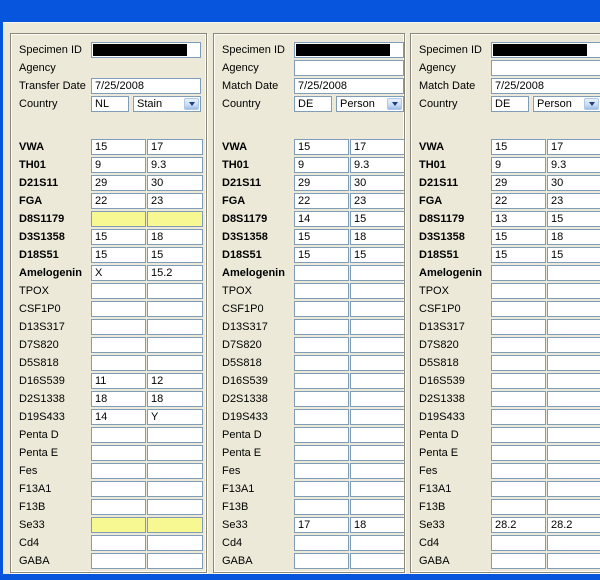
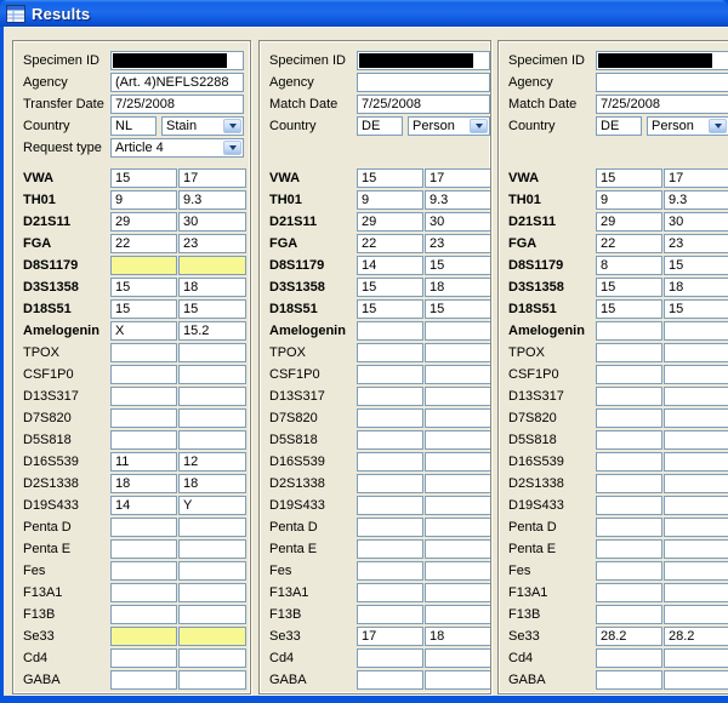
+ Results
  Specimen ID
  Agency
+ (Art. 4)NEFLS2288
  Transfer Date
  7/25/2008
  Country
  NL
  Stain
+ Request type
+ Article 4
  VWA
  15
  17
  TH01
  9
  9.3
  D21S11
  29
  30
  FGA
  22
  23
  D8S1179
  D3S1358
  15
  18
  D18S51
  15
  15
  Amelogenin
  X
  15.2
  TPOX
  CSF1P0
  D13S317
  D7S820
  D5S818
  D16S539
  11
  12
  D2S1338
  18
  18
  D19S433
  14
  Y
  Penta D
  Penta E
  Fes
  F13A1
  F13B
  Se33
  Cd4
  GABA
  Specimen ID
  Agency
  Match Date
  7/25/2008
  Country
  DE
  Person
  VWA
  15
  17
  TH01
  9
  9.3
  D21S11
  29
  30
  FGA
  22
  23
  D8S1179
  14
  15
  D3S1358
  15
  18
  D18S51
  15
  15
  Amelogenin
  TPOX
  CSF1P0
  D13S317
  D7S820
  D5S818
  D16S539
  D2S1338
  D19S433
  Penta D
  Penta E
  Fes
  F13A1
  F13B
  Se33
  17
  18
  Cd4
  GABA
  Specimen ID
  Agency
  Match Date
  7/25/2008
  Country
  DE
  Person
  VWA
  15
  17
  TH01
  9
  9.3
  D21S11
  29
  30
  FGA
  22
  23
  D8S1179
- 13
+ 8
  15
  D3S1358
  15
  18
  D18S51
  15
  15
  Amelogenin
  TPOX
  CSF1P0
  D13S317
  D7S820
  D5S818
  D16S539
  D2S1338
  D19S433
  Penta D
  Penta E
  Fes
  F13A1
  F13B
  Se33
  28.2
  28.2
  Cd4
  GABA
